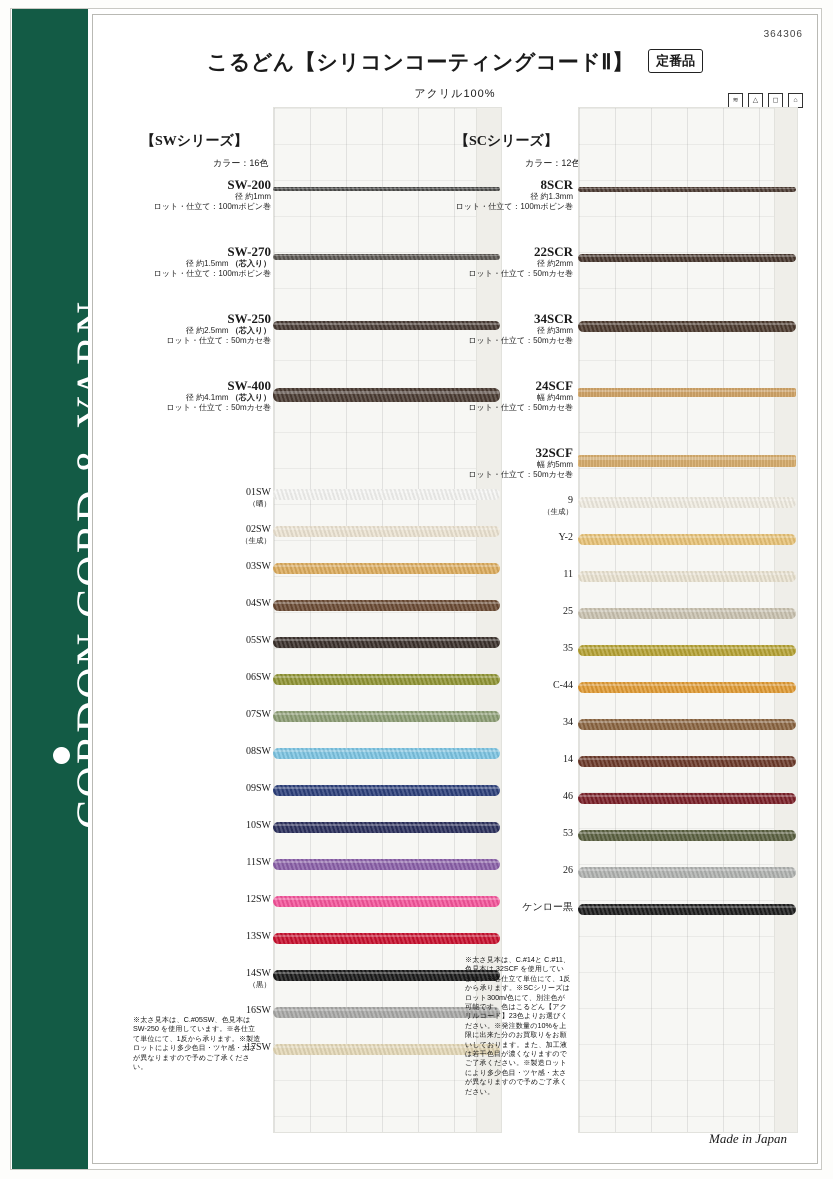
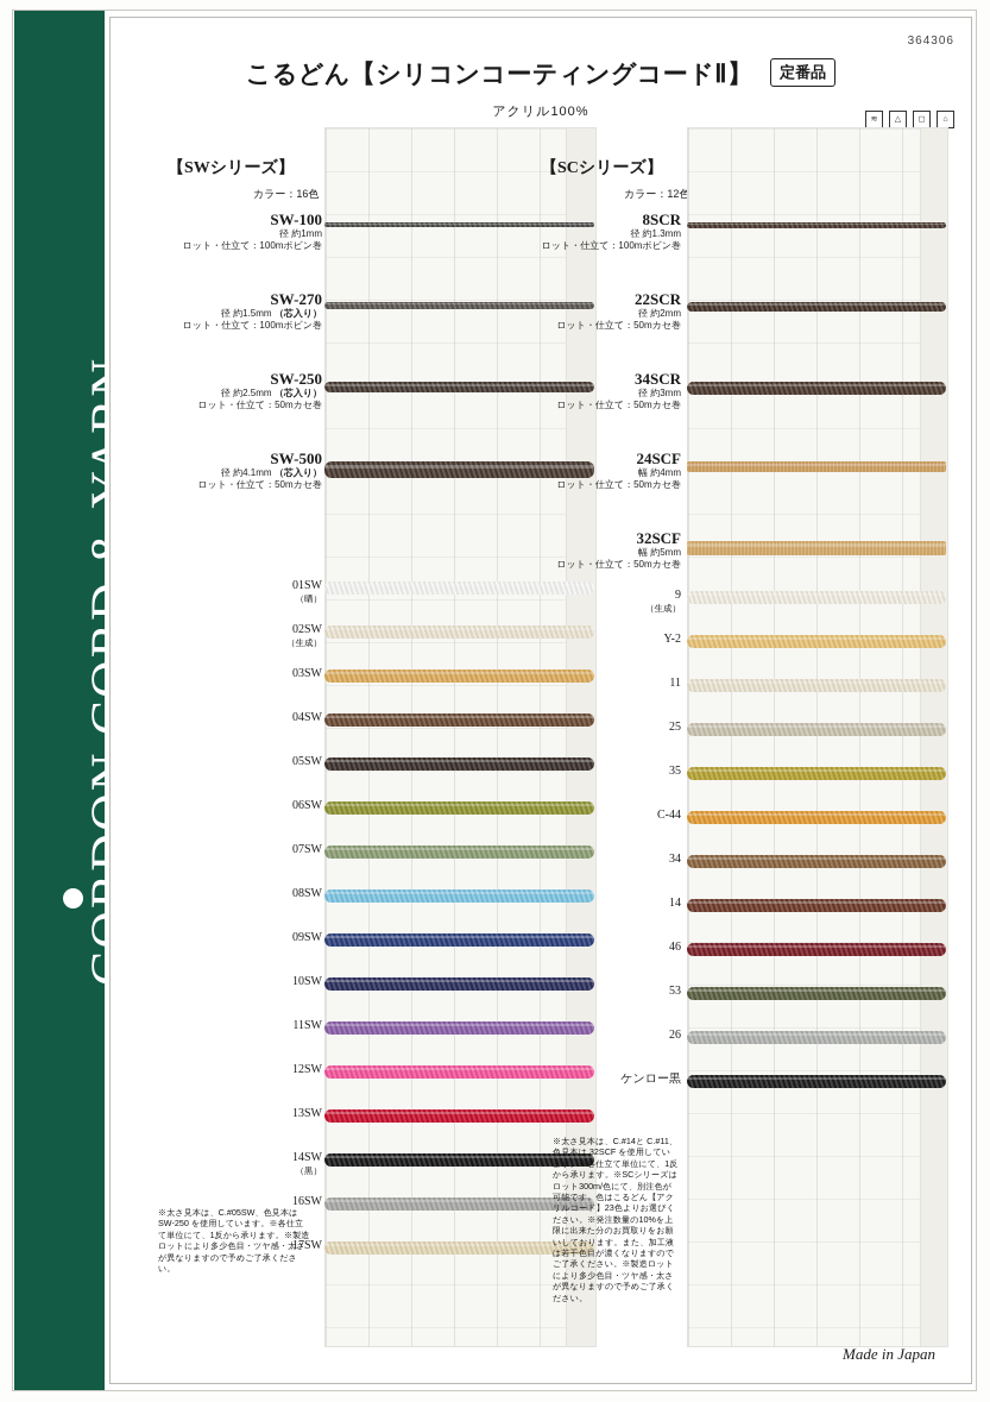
  364306
  こるどん【シリコンコーティングコードⅡ】 定番品
  アクリル100%
  【SWシリーズ】
  カラー：16色
- SW-200
+ SW-100
  径 約1mm
  ロット・仕立て：100mボビン巻
  SW-270
  径 約1.5mm （芯入り）
  ロット・仕立て：100mボビン巻
  SW-250
  径 約2.5mm （芯入り）
  ロット・仕立て：50mカセ巻
- SW-400
+ SW-500
  径 約4.1mm （芯入り）
  ロット・仕立て：50mカセ巻
  01SW
  （晒）
  02SW
  （生成）
  03SW
  04SW
  05SW
  06SW
  07SW
  08SW
  09SW
  10SW
  11SW
  12SW
  13SW
  14SW
  （黒）
  16SW
  17SW
  ※太さ見本は、C.#05SW、色見本は SW-250 を使用しています。※各仕立て単位にて、1反から承ります。※製造ロットにより多少色目・ツヤ感・太さが異なりますので予めご了承ください。
  【SCシリーズ】
  カラー：12色
  8SCR
  径 約1.3mm
  ロット・仕立て：100mボビン巻
  22SCR
  径 約2mm
  ロット・仕立て：50mカセ巻
  34SCR
  径 約3mm
  ロット・仕立て：50mカセ巻
  24SCF
  幅 約4mm
  ロット・仕立て：50mカセ巻
  32SCF
  幅 約5mm
  ロット・仕立て：50mカセ巻
  9
  （生成）
  Y-2
  11
  25
  35
  C-44
  34
  14
  46
  53
  26
  ケンロー黒
  ※太さ見本は、C.#14と C.#11、色見本は 32SCF を使用しています。※各仕立て単位にて、1反から承ります。※SCシリーズはロット300m/色にて、別注色が可能です。色はこるどん【アクリルコード】23色よりお選びください。※発注数量の10%を上限に出来た分のお買取りをお願いしております。また、加工液は若干色目が濃くなりますのでご了承ください。※製造ロットにより多少色目・ツヤ感・太さが異なりますので予めご了承ください。
  Made in Japan
